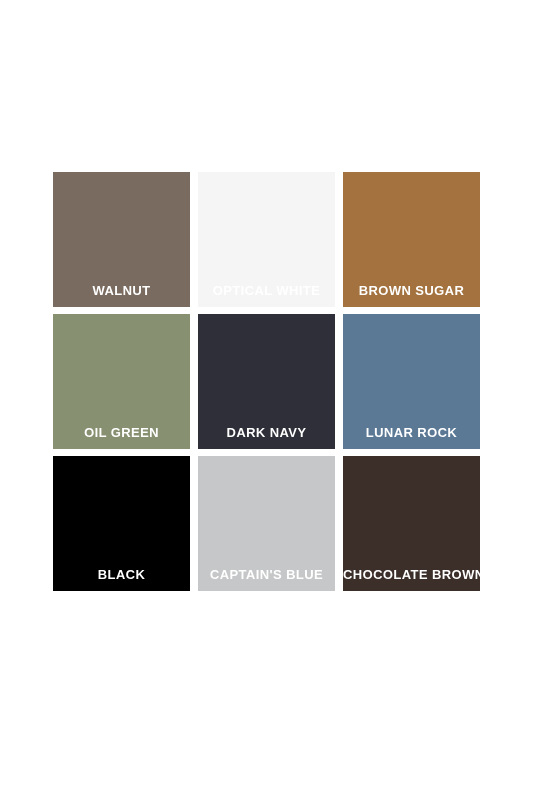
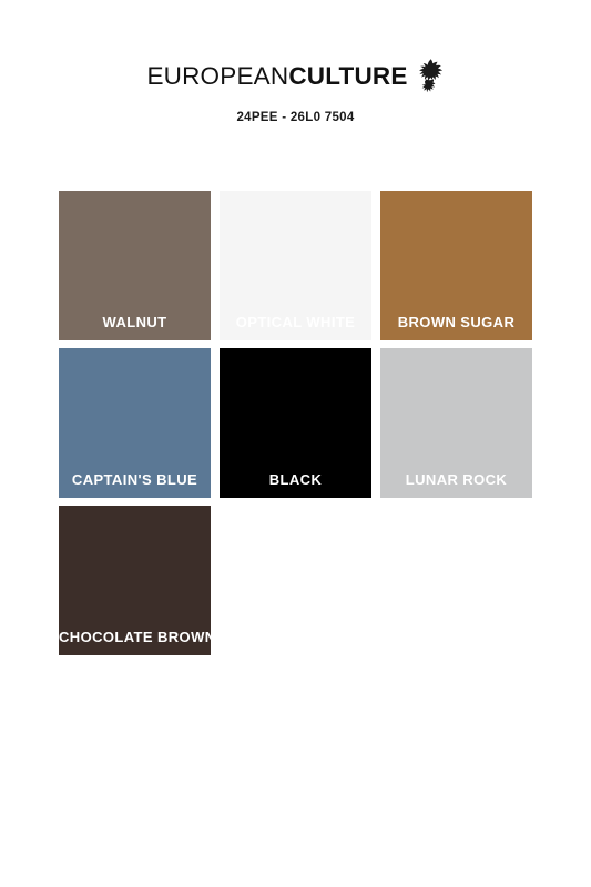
+ EUROPEANCULTURE
+ 24PEE - 26L0 7504
  WALNUT
  BROWN SUGAR
- OIL GREEN
- DARK NAVY
- LUNAR ROCK
+ CAPTAIN'S BLUE
  BLACK
- CAPTAIN'S BLUE
+ LUNAR ROCK
  CHOCOLATE BROWN
